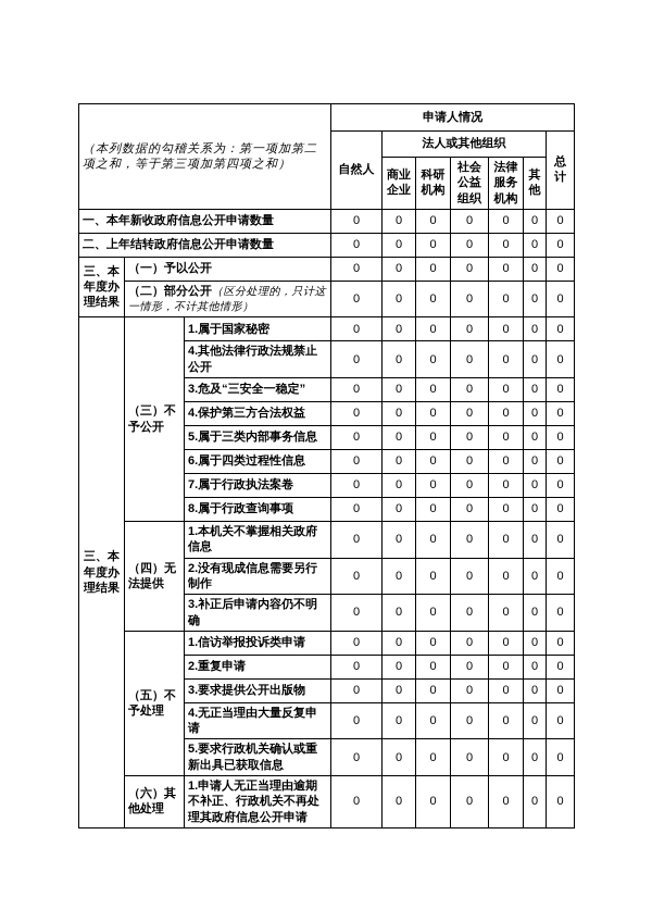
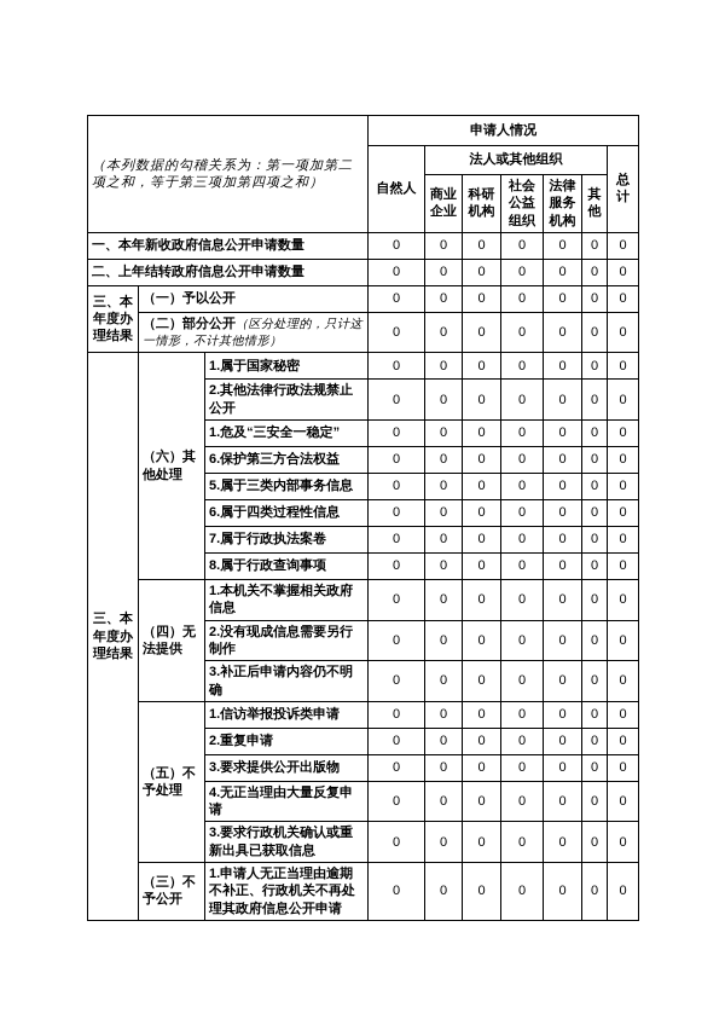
  （本列数据的勾稽关系为：第一项加第二项之和，等于第三项加第四项之和）	申请人情况
  自然人	法人或其他组织	总计
  商业企业	科研机构	社会公益组织	法律服务机构	其他
  一、本年新收政府信息公开申请数量	0	0	0	0	0	0	0
  二、上年结转政府信息公开申请数量	0	0	0	0	0	0	0
  三、本年度办理结果	（一）予以公开	0	0	0	0	0	0	0
  （二）部分公开（区分处理的，只计这一情形，不计其他情形）	0	0	0	0	0	0	0
- 三、本年度办理结果	（三）不予公开	1.属于国家秘密	0	0	0	0	0	0	0
+ 三、本年度办理结果	（六）其他处理	1.属于国家秘密	0	0	0	0	0	0	0
- 4.其他法律行政法规禁止公开	0	0	0	0	0	0	0
+ 2.其他法律行政法规禁止公开	0	0	0	0	0	0	0
- 3.危及“三安全一稳定”	0	0	0	0	0	0	0
+ 1.危及“三安全一稳定”	0	0	0	0	0	0	0
- 4.保护第三方合法权益	0	0	0	0	0	0	0
+ 6.保护第三方合法权益	0	0	0	0	0	0	0
  5.属于三类内部事务信息	0	0	0	0	0	0	0
  6.属于四类过程性信息	0	0	0	0	0	0	0
  7.属于行政执法案卷	0	0	0	0	0	0	0
  8.属于行政查询事项	0	0	0	0	0	0	0
  （四）无法提供	1.本机关不掌握相关政府信息	0	0	0	0	0	0	0
  2.没有现成信息需要另行制作	0	0	0	0	0	0	0
  3.补正后申请内容仍不明确	0	0	0	0	0	0	0
  （五）不予处理	1.信访举报投诉类申请	0	0	0	0	0	0	0
  2.重复申请	0	0	0	0	0	0	0
  3.要求提供公开出版物	0	0	0	0	0	0	0
  4.无正当理由大量反复申请	0	0	0	0	0	0	0
- 5.要求行政机关确认或重新出具已获取信息	0	0	0	0	0	0	0
+ 3.要求行政机关确认或重新出具已获取信息	0	0	0	0	0	0	0
- （六）其他处理	1.申请人无正当理由逾期不补正、行政机关不再处理其政府信息公开申请	0	0	0	0	0	0	0
+ （三）不予公开	1.申请人无正当理由逾期不补正、行政机关不再处理其政府信息公开申请	0	0	0	0	0	0	0
